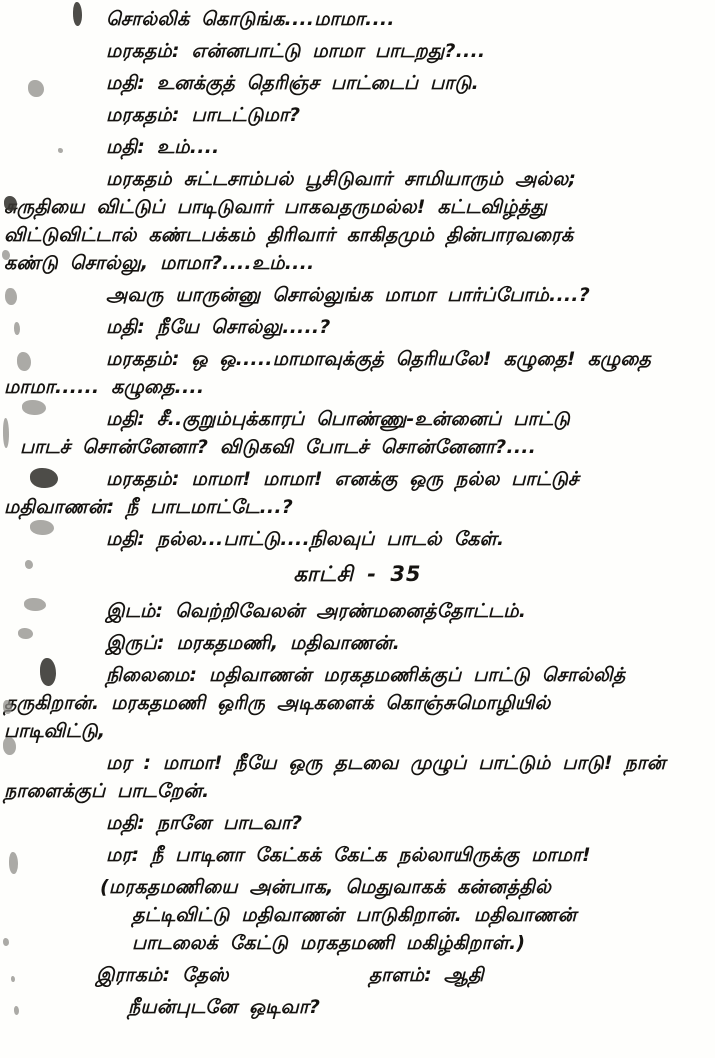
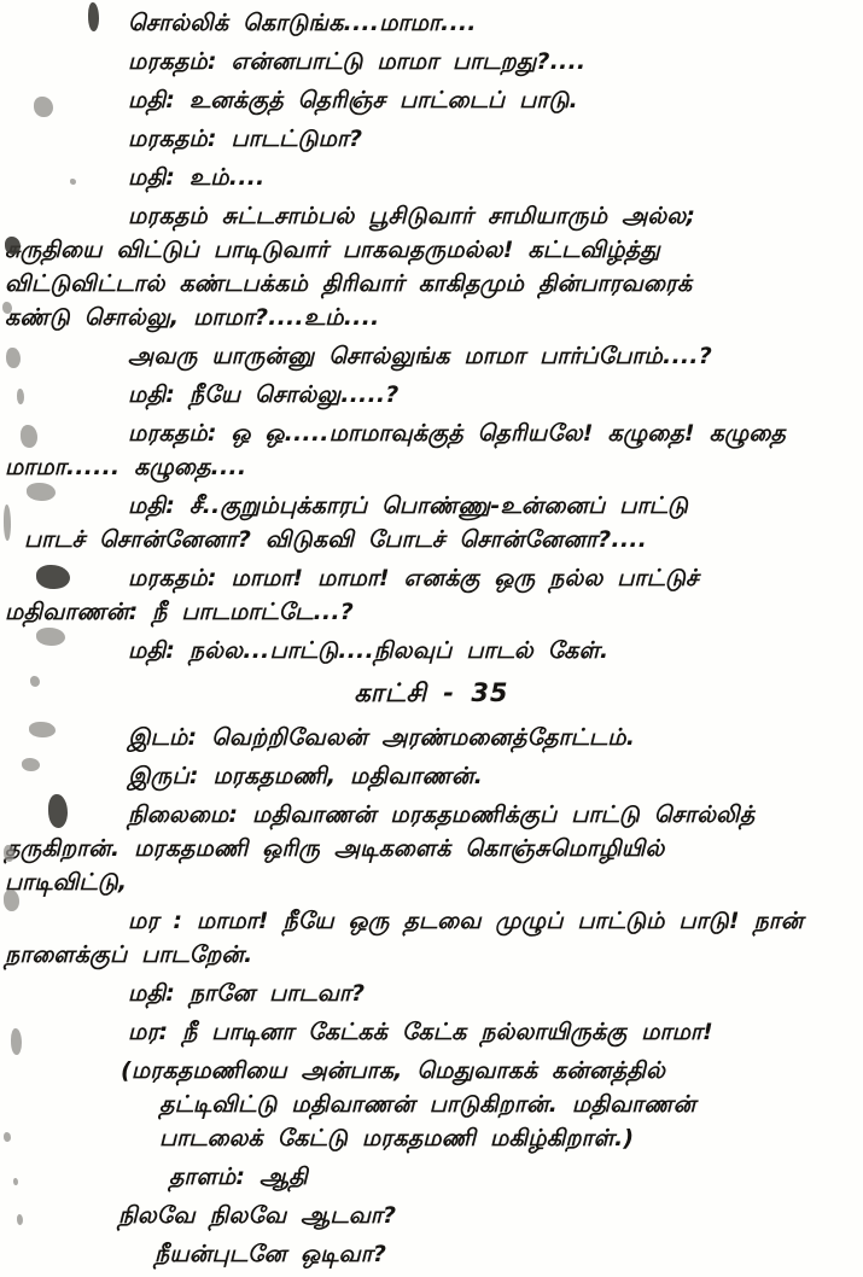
  சொல்லிக் கொடுங்க....மாமா....
  மரகதம்: என்னபாட்டு மாமா பாடறது?....
  மதி: உனக்குத் தெரிஞ்ச பாட்டைப் பாடு.
  மரகதம்: பாடட்டுமா?
  மதி: உம்....
  மரகதம் சுட்டசாம்பல் பூசிடுவார் சாமியாரும் அல்ல;
  ருதியை விட்டுப் பாடிடுவார் பாகவதருமல்ல! கட்டவிழ்த்து
  விட்டுவிட்டால் கண்டபக்கம் திரிவார் காகிதமும் தின்பாரவரைக்
  கண்டு சொல்லு, மாமா?....உம்....
  அவரு யாருன்னு சொல்லுங்க மாமா பார்ப்போம்....?
  மதி: நீயே சொல்லு.....?
  மரகதம்: ஒ ஒ.....மாமாவுக்குத் தெரியலே! கழுதை! கழுதை
  மாமா...... கழுதை....
  மதி: சீ..குறும்புக்காரப் பொண்ணு-உன்னைப் பாட்டு
  பாடச் சொன்னேனா? விடுகவி போடச் சொன்னேனா?....
  மரகதம்: மாமா! மாமா! எனக்கு ஒரு நல்ல பாட்டுச்
  மதிவாணன்: நீ பாடமாட்டே...?
  மதி: நல்ல...பாட்டு....நிலவுப் பாடல் கேள்.
  காட்சி - 35
  இடம்: வெற்றிவேலன் அரண்மனைத்தோட்டம்.
  இருப்: மரகதமணி, மதிவாணன்.
  நிலைமை: மதிவாணன் மரகதமணிக்குப் பாட்டு சொல்லித்
  தருகிறான். மரகதமணி ஒரிரு அடிகளைக் கொஞ்சுமொழியில்
  பாடிவிட்டு,
  மர : மாமா! நீயே ஒரு தடவை முழுப் பாட்டும் பாடு! நான்
  நாளைக்குப் பாடறேன்.
  மதி: நானே பாடவா?
  மர: நீ பாடினா கேட்கக் கேட்க நல்லாயிருக்கு மாமா!
  (மரகதமணியை அன்பாக, மெதுவாகக் கன்னத்தில்
  தட்டிவிட்டு மதிவாணன் பாடுகிறான். மதிவாணன்
  பாடலைக் கேட்டு மரகதமணி மகிழ்கிறாள்.)
- இராகம்: தேஸ்
  தாளம்: ஆதி
+ நிலவே நிலவே ஆடவா?
  நீயன்புடனே ஒடிவா?
